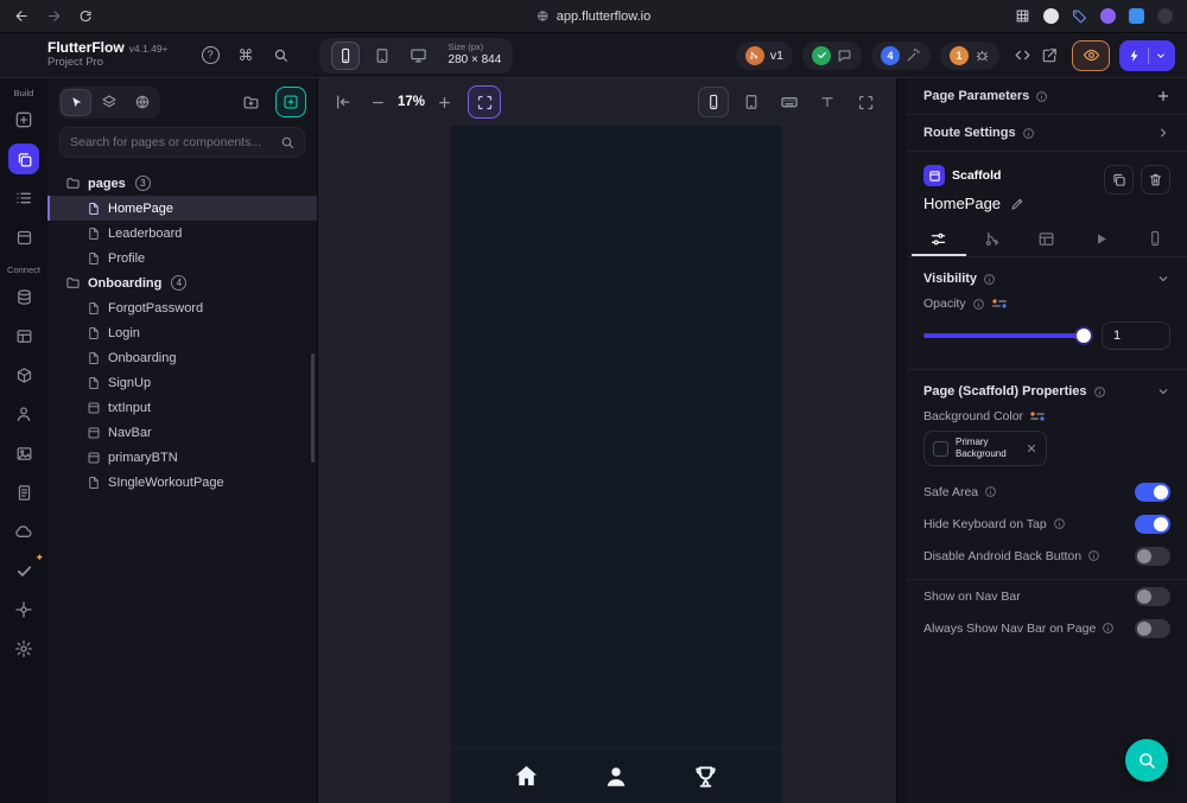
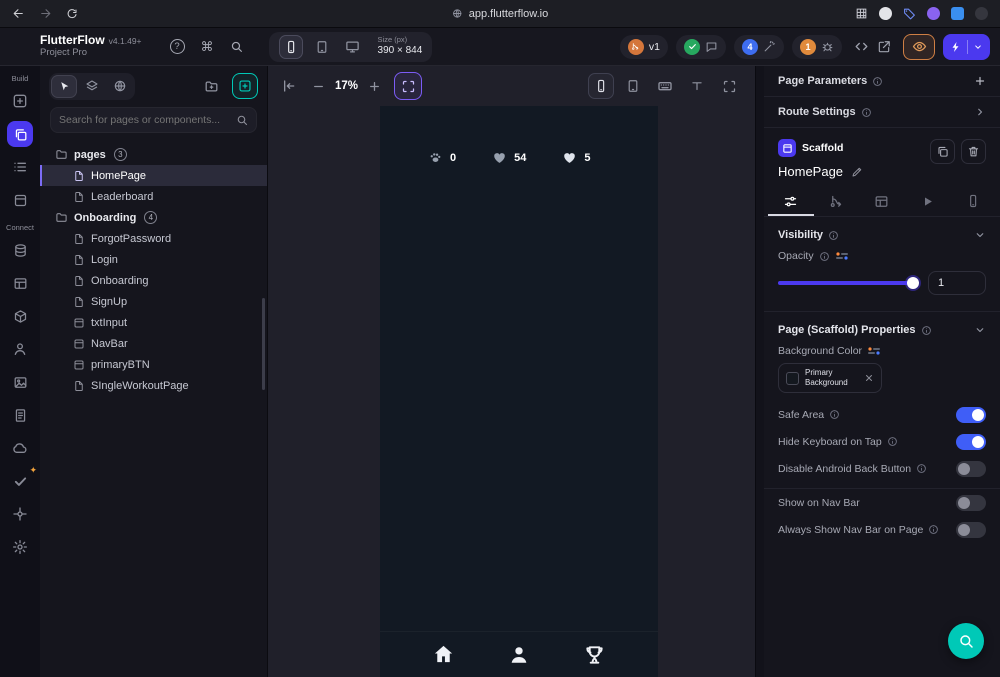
  app.flutterflow.io
  FlutterFlow v4.1.49+
  Project Pro
  ?
  ⌘
  Size (px)
- 280 × 844
+ 390 × 844
  v1
  4
  1
  Build
  Connect
  ✦
  Search for pages or components...
  pages
  3
  HomePage
  Leaderboard
- Profile
  Onboarding
  4
  ForgotPassword
  Login
  Onboarding
  SignUp
  txtInput
  NavBar
  primaryBTN
  SIngleWorkoutPage
  17%
+ 0
+ 54
+ 5
  Page Parameters
  Route Settings
  Scaffold
  HomePage
  Visibility
  Opacity
  1
  Page (Scaffold) Properties
  Background Color
  Primary Background
  Safe Area
  Hide Keyboard on Tap
  Disable Android Back Button
  Show on Nav Bar
  Always Show Nav Bar on Page
